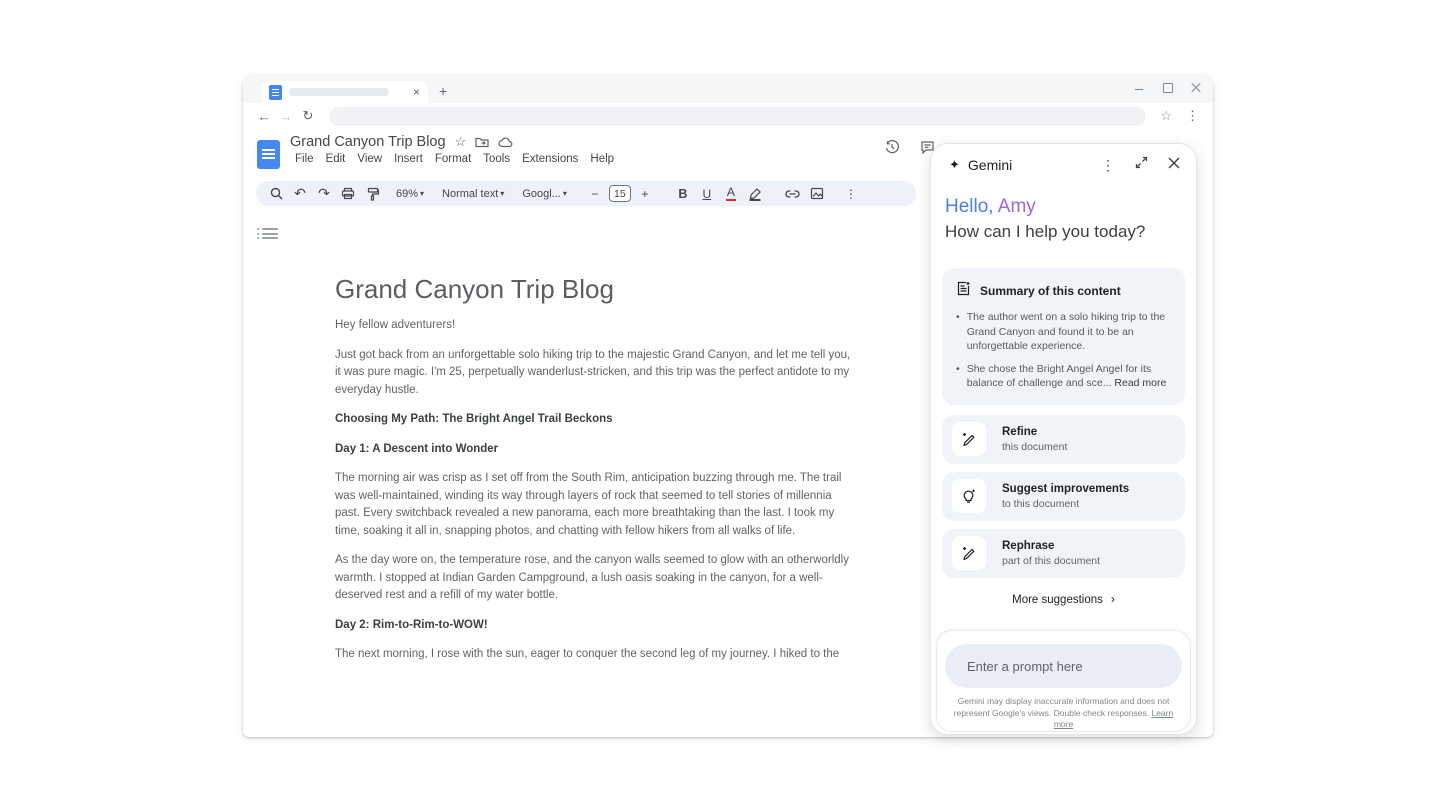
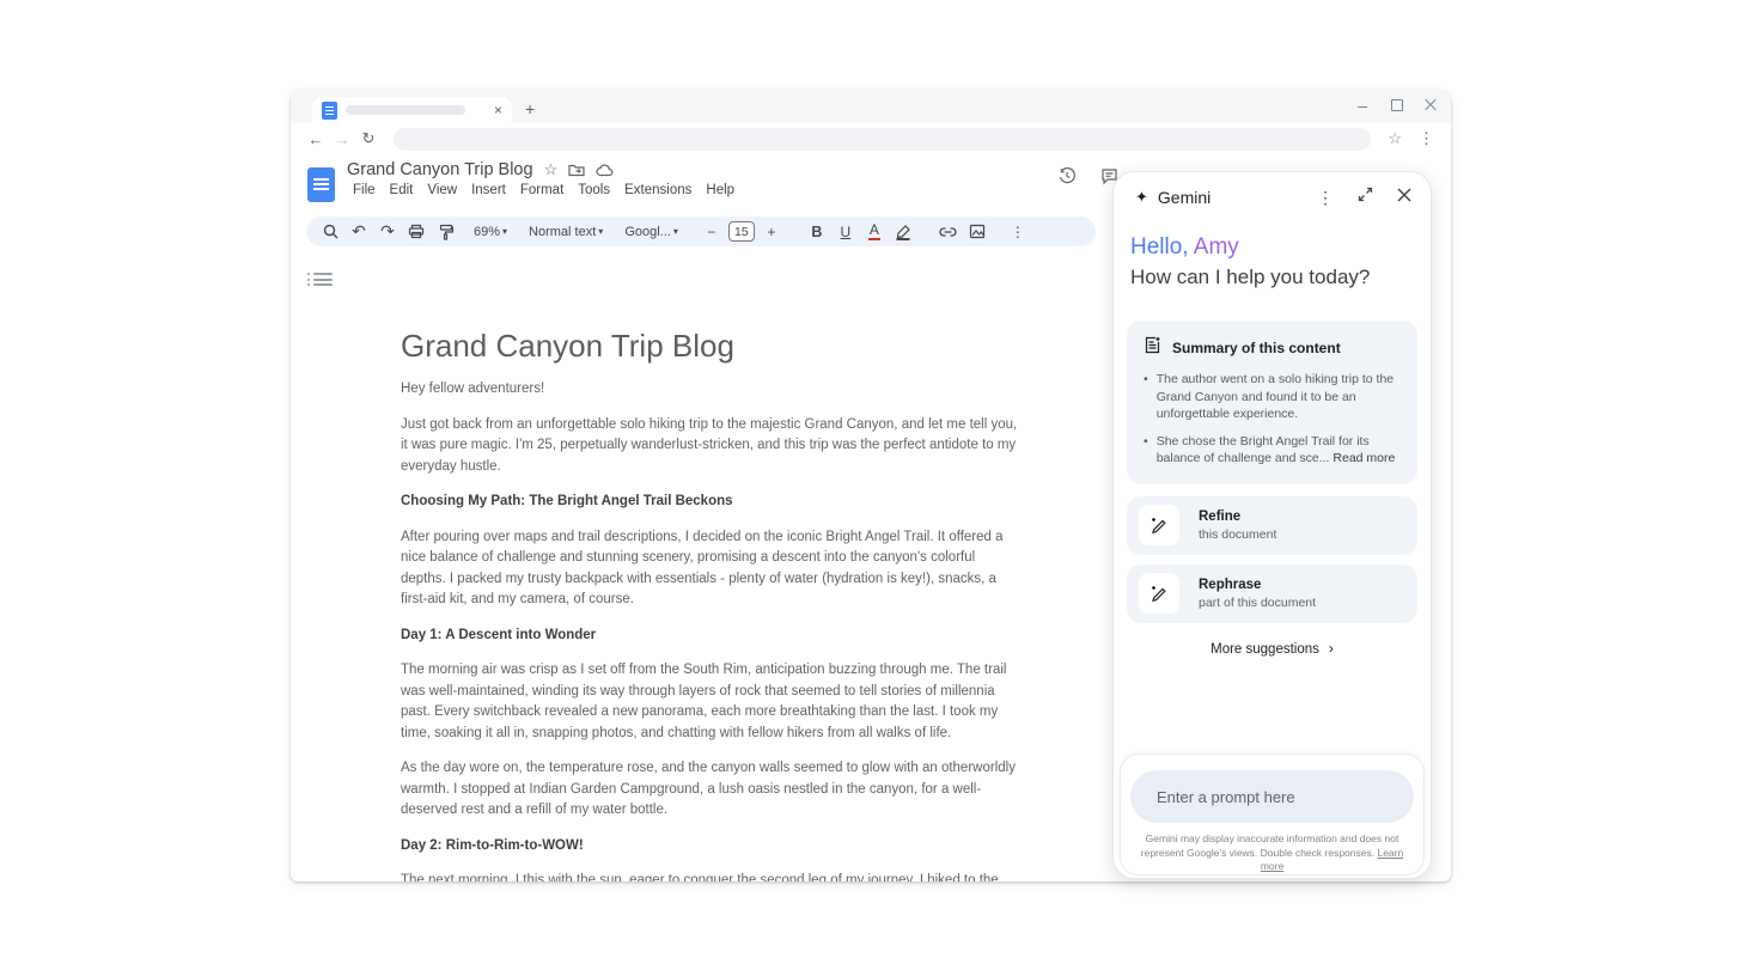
  ×
  +
  ←
  →
  ↻
  ☆
  ⋮
  Grand Canyon Trip Blog
  ☆
  File
  Edit
  View
  Insert
  Format
  Tools
  Extensions
  Help
  ↶
  ↷
  69%
  ▾
  Normal text
  ▾
  Googl...
  ▾
  −
  15
  +
  B
  U
  A
  ⋮
  Grand Canyon Trip Blog
  Hey fellow adventurers!
  Just got back from an unforgettable solo hiking trip to the majestic Grand Canyon, and let me tell you, it was pure magic. I'm 25, perpetually wanderlust-stricken, and this trip was the perfect antidote to my everyday hustle.
  Choosing My Path: The Bright Angel Trail Beckons
+ After pouring over maps and trail descriptions, I decided on the iconic Bright Angel Trail. It offered a nice balance of challenge and stunning scenery, promising a descent into the canyon's colorful depths. I packed my trusty backpack with essentials - plenty of water (hydration is key!), snacks, a first-aid kit, and my camera, of course.
  Day 1: A Descent into Wonder
  The morning air was crisp as I set off from the South Rim, anticipation buzzing through me. The trail was well-maintained, winding its way through layers of rock that seemed to tell stories of millennia past. Every switchback revealed a new panorama, each more breathtaking than the last. I took my time, soaking it all in, snapping photos, and chatting with fellow hikers from all walks of life.
- As the day wore on, the temperature rose, and the canyon walls seemed to glow with an otherworldly warmth. I stopped at Indian Garden Campground, a lush oasis soaking in the canyon, for a well-deserved rest and a refill of my water bottle.
+ As the day wore on, the temperature rose, and the canyon walls seemed to glow with an otherworldly warmth. I stopped at Indian Garden Campground, a lush oasis nestled in the canyon, for a well-deserved rest and a refill of my water bottle.
  Day 2: Rim-to-Rim-to-WOW!
- The next morning, I rose with the sun, eager to conquer the second leg of my journey. I hiked to the
+ The next morning, I this with the sun, eager to conquer the second leg of my journey. I hiked to the
  ✦
  Gemini
  ⋮
  Hello, Amy
  How can I help you today?
  Summary of this content
  •
  The author went on a solo hiking trip to the Grand Canyon and found it to be an unforgettable experience.
  •
- She chose the Bright Angel Angel for its balance of challenge and sce... Read more
+ She chose the Bright Angel Trail for its balance of challenge and sce... Read more
  Refine
  this document
- Suggest improvements
- to this document
  Rephrase
  part of this document
  More suggestions ›
  Enter a prompt here
  Gemini may display inaccurate information and does not represent Google's views. Double check responses. Learn more
